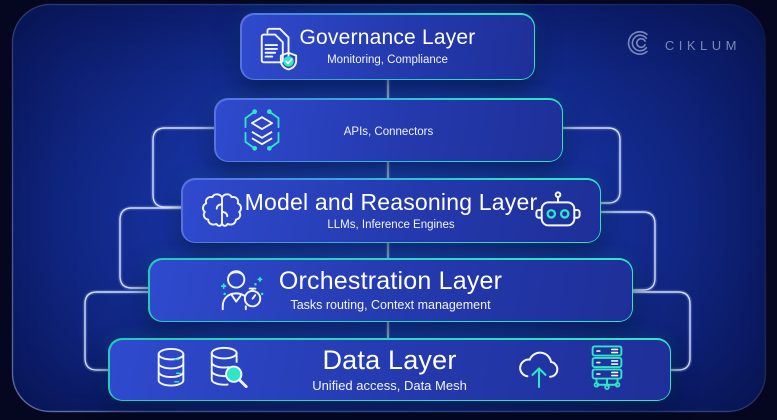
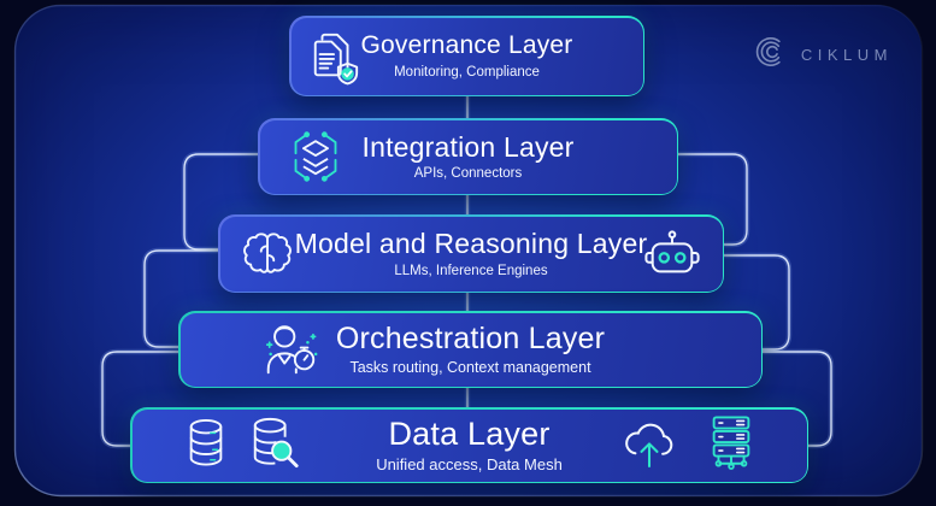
  Governance Layer
  Monitoring, Compliance
+ Integration Layer
  APIs, Connectors
  Model and Reasoning Layer
  LLMs, Inference Engines
  Orchestration Layer
  Tasks routing, Context management
  Data Layer
  Unified access, Data Mesh
  CIKLUM
